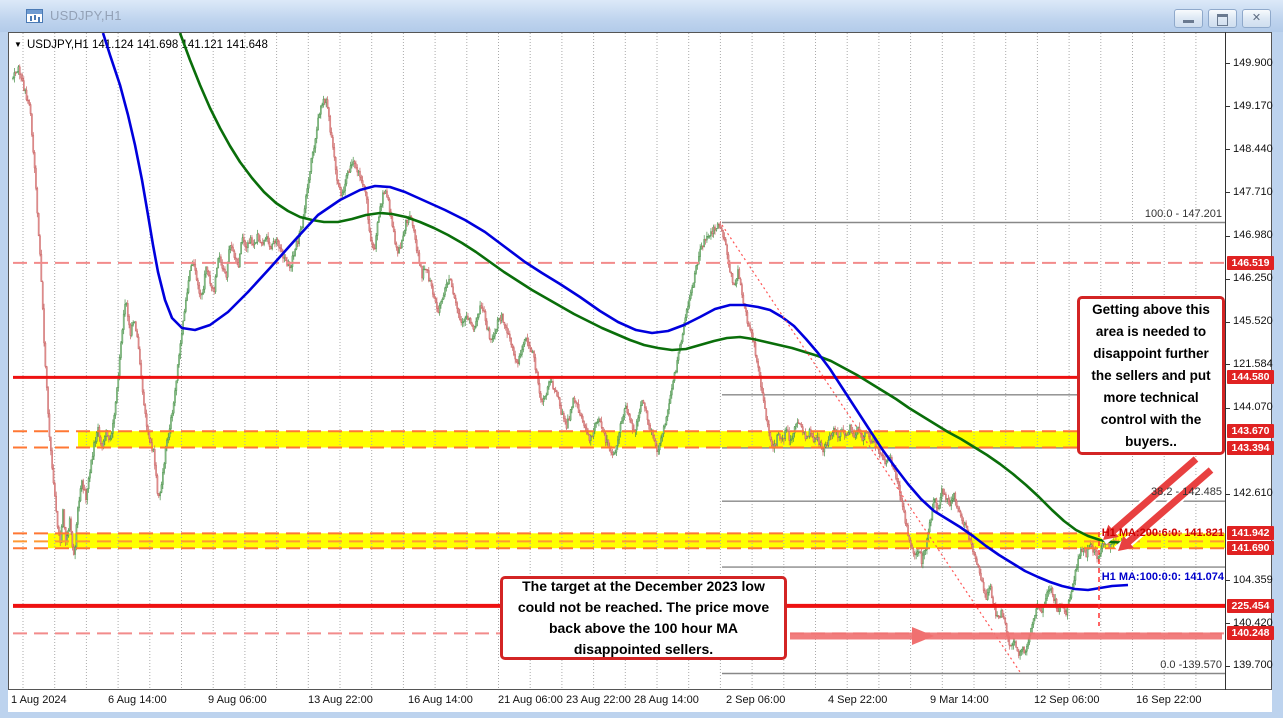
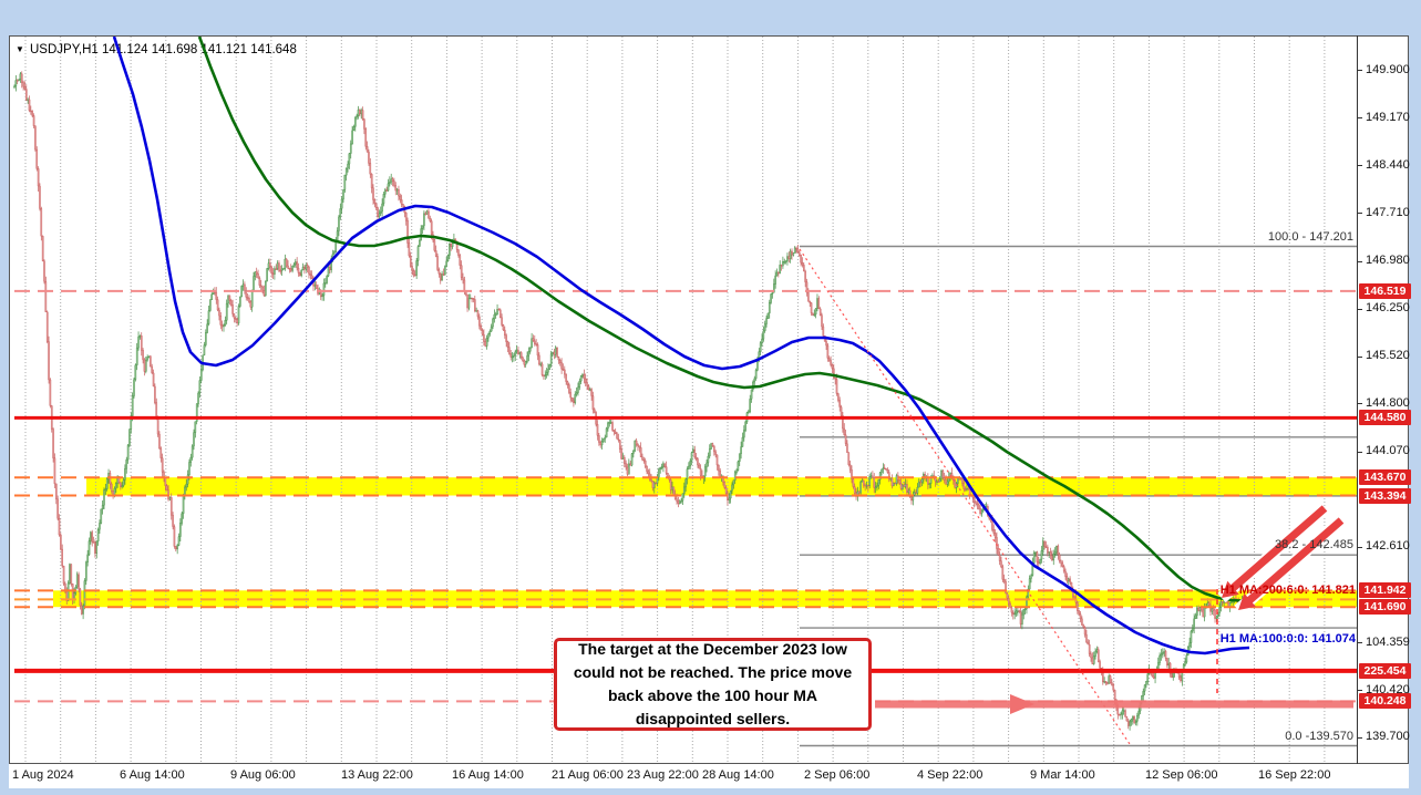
- USDJPY,H1
- ✕
  1 Aug 2024
  6 Aug 14:00
  9 Aug 06:00
  13 Aug 22:00
  16 Aug 14:00
  21 Aug 06:00
  23 Aug 22:00
  28 Aug 14:00
  2 Sep 06:00
  4 Sep 22:00
  9 Mar 14:00
  12 Sep 06:00
  16 Sep 22:00
  ▼
  USDJPY,H1 14.124 141.69841.121 141.648
- Getting above this area is needed to disappoint further the sellers and put more technical control with the buyers..
  The target at the December 2023 low could not be reached. The price move back above the 100 hour MA disappointed sellers.
  149.900
  149.170
  148.440
  147.710
  146.980
  146.250
  145.520
- 121.584
+ 144.800
  144.070
  142.610
  104.359
  140.420
  139.700
  146.519
  144.580
  143.670
  143.394
  141.942
  141.690
  225.454
  140.248
  100.0 - 147.201
  38.2 - 142.485
  0.0 -139.570
  H1 MA:200:6:0: 141.821
  H1 MA:100:0:0: 141.074
